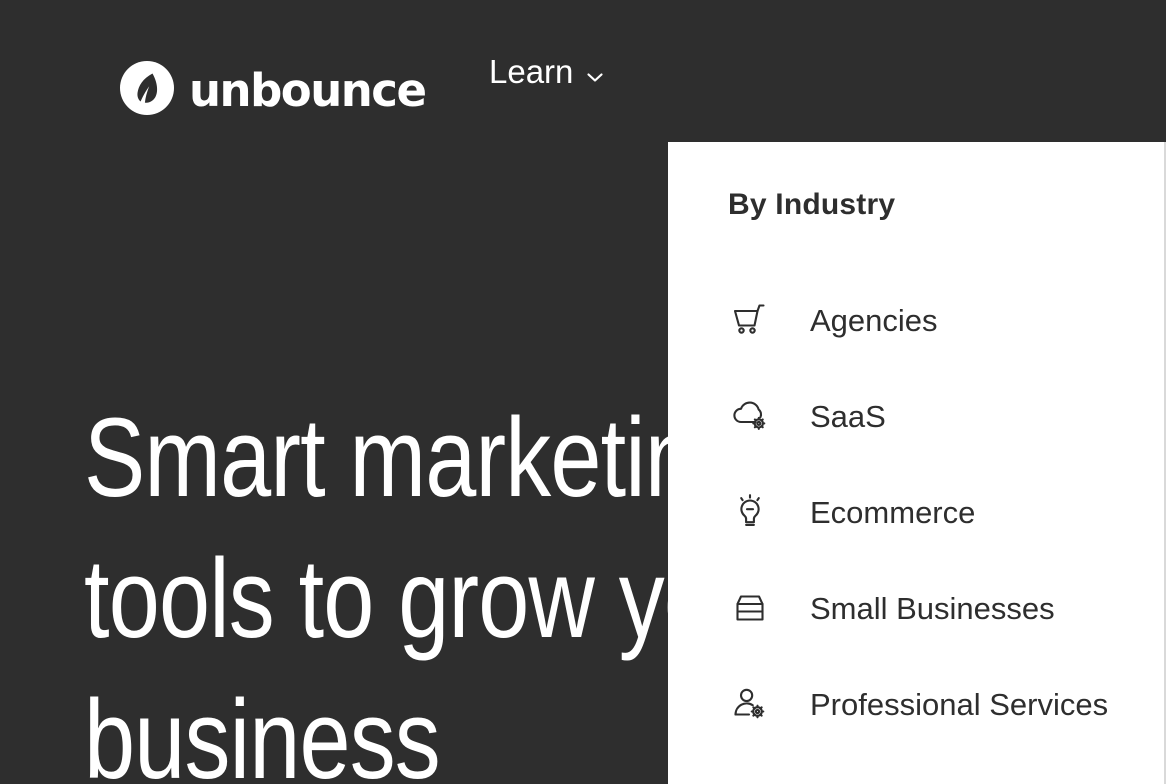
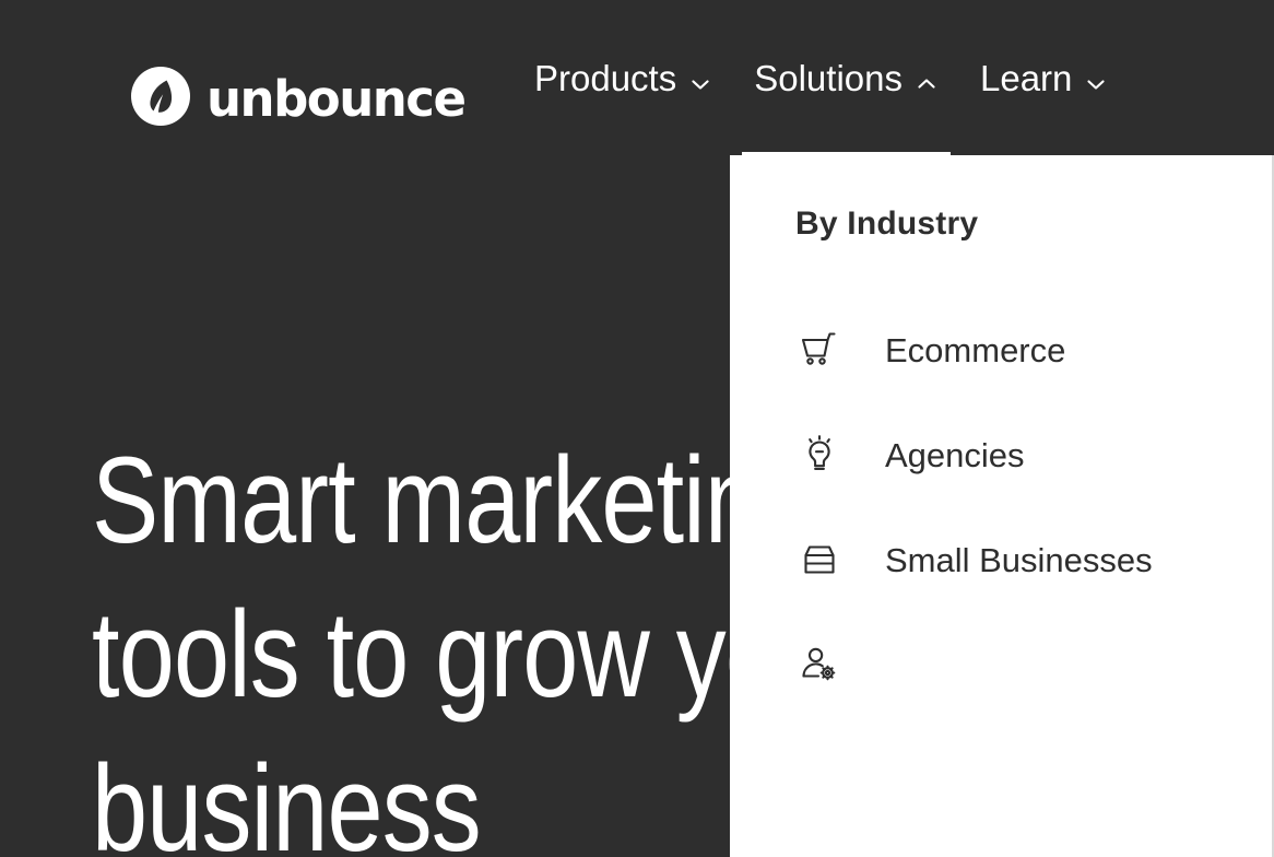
  Smart marketi
  tools to grow y
  business
  By Industry
- Agencies
+ Ecommerce
- SaaS
- Ecommerce
+ Agencies
  Small Businesses
- Professional Services
  unbounce
+ Products
+ Solutions
  Learn
